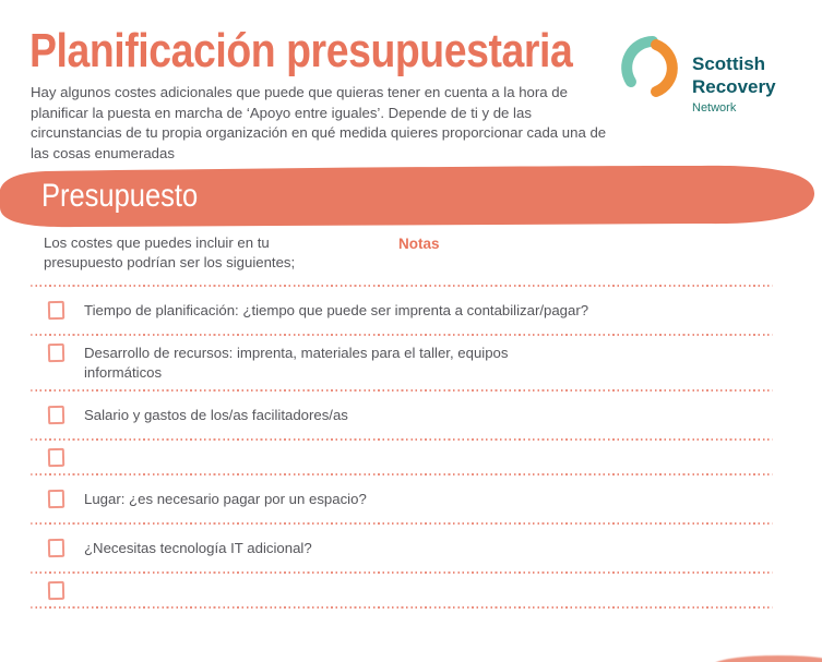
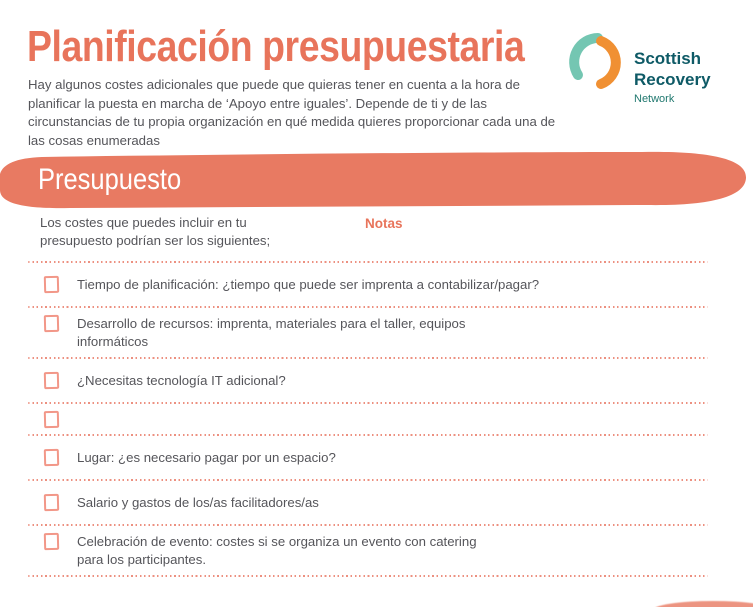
  Planificación presupuestaria
  Hay algunos costes adicionales que puede que quieras tener en cuenta a la hora de
  planificar la puesta en marcha de ‘Apoyo entre iguales’. Depende de ti y de las
  circunstancias de tu propia organización en qué medida quieres proporcionar cada una de
  las cosas enumeradas
  Scottish
  Recovery
  Network
  Presupuesto
  Los costes que puedes incluir en tu
  presupuesto podrían ser los siguientes;
  Notas
  Tiempo de planificación: ¿tiempo que puede ser imprenta a contabilizar/pagar?
  Desarrollo de recursos: imprenta, materiales para el taller, equipos
  informáticos
- Salario y gastos de los/as facilitadores/as
+ ¿Necesitas tecnología IT adicional?
  Lugar: ¿es necesario pagar por un espacio?
- ¿Necesitas tecnología IT adicional?
+ Salario y gastos de los/as facilitadores/as
+ Celebración de evento: costes si se organiza un evento con catering
+ para los participantes.
